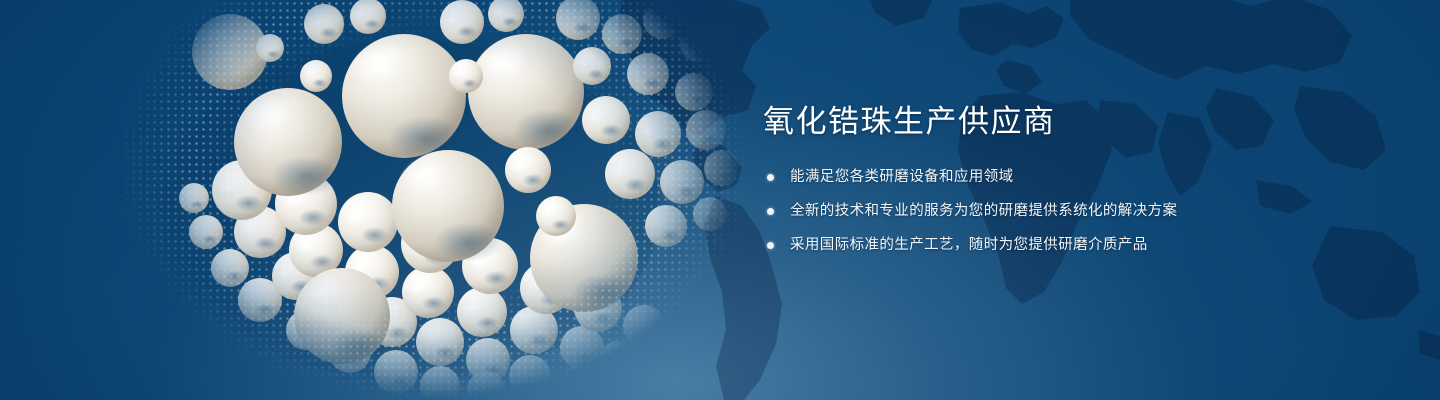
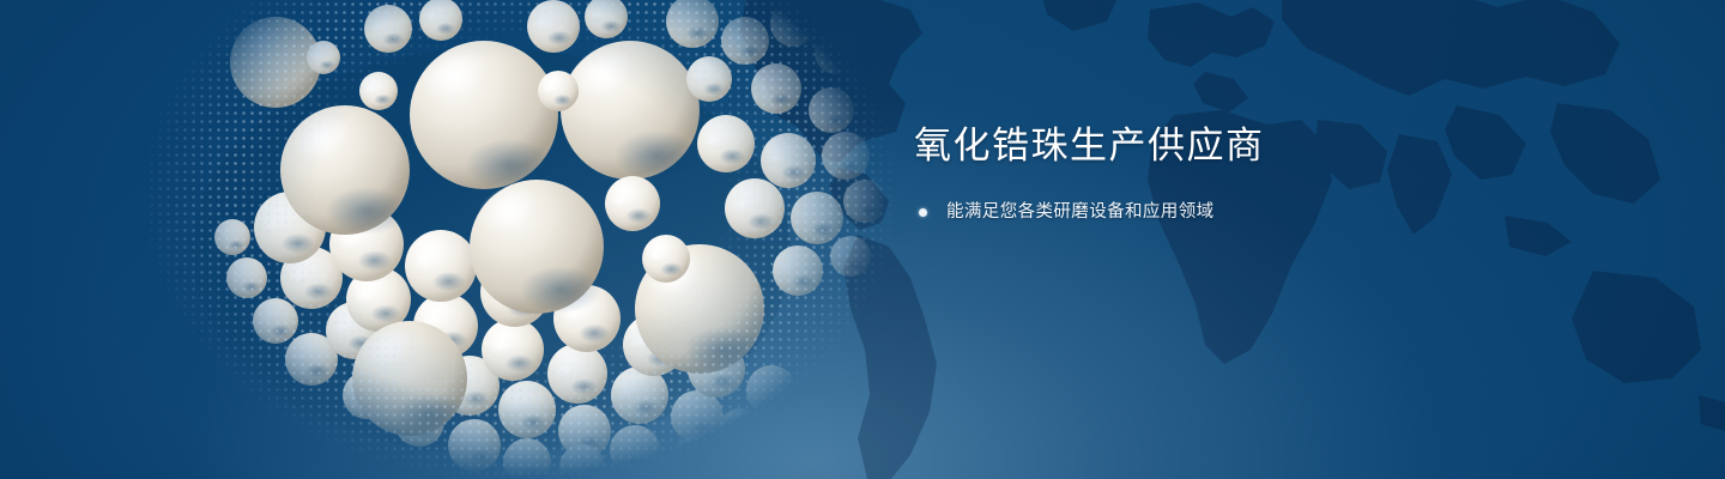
  氧化锆珠生产供应商
  能满足您各类研磨设备和应用领域
- 全新的技术和专业的服务为您的研磨提供系统化的解决方案
- 采用国际标准的生产工艺，随时为您提供研磨介质产品
